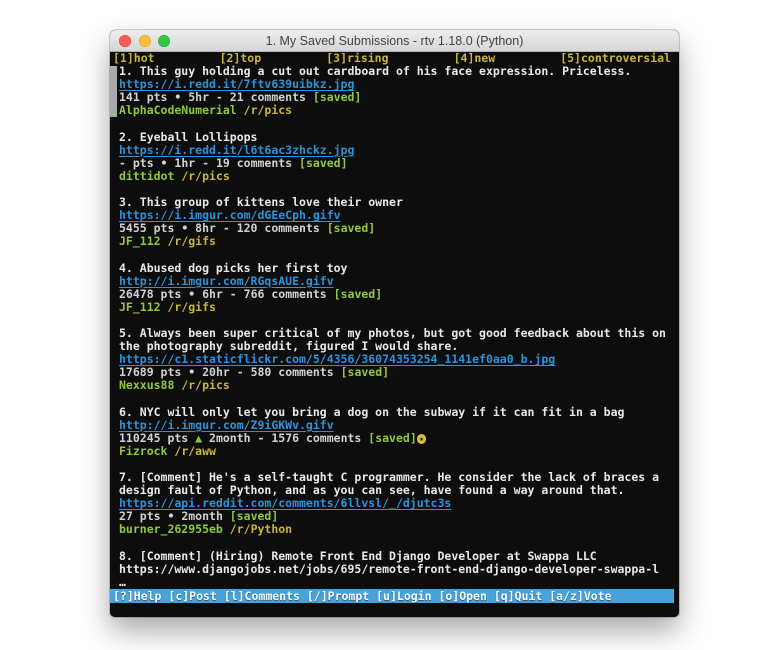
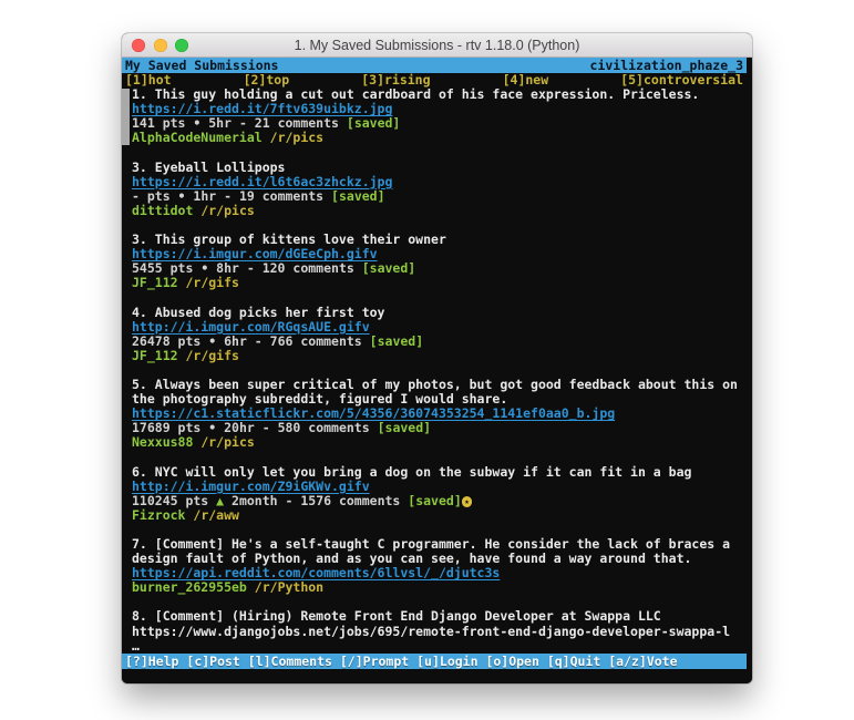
  1. My Saved Submissions - rtv 1.18.0 (Python)
+ My Saved Submissions
+ civilization_phaze_3
  [1]hot
  [2]top
  [3]rising
  [4]new
  [5]controversial
  1. This guy holding a cut out cardboard of his face expression. Priceless.
  https://i.redd.it/7ftv639uibkz.jpg
  141 pts • 5hr - 21 comments [saved]
  AlphaCodeNumerial /r/pics
- 2. Eyeball Lollipops
+ 3. Eyeball Lollipops
  https://i.redd.it/l6t6ac3zhckz.jpg
  - pts • 1hr - 19 comments [saved]
  dittidot /r/pics
  3. This group of kittens love their owner
  https://i.imgur.com/dGEeCph.gifv
  5455 pts • 8hr - 120 comments [saved]
  JF_112 /r/gifs
  4. Abused dog picks her first toy
  http://i.imgur.com/RGqsAUE.gifv
  26478 pts • 6hr - 766 comments [saved]
  JF_112 /r/gifs
  5. Always been super critical of my photos, but got good feedback about this on the photography subreddit, figured I would share.
  https://c1.staticflickr.com/5/4356/36074353254_1141ef0aa0_b.jpg
  17689 pts • 20hr - 580 comments [saved]
  Nexxus88 /r/pics
  6. NYC will only let you bring a dog on the subway if it can fit in a bag
  http://i.imgur.com/Z9iGKWv.gifv
  110245 pts ▲ 2month - 1576 comments [saved] ★
  Fizrock /r/aww
  7. [Comment] He's a self-taught C programmer. He consider the lack of braces a design fault of Python, and as you can see, have found a way around that.
  https://api.reddit.com/comments/6llvsl/_/djutc3s
- 27 pts • 2month [saved]
  burner_262955eb /r/Python
  8. [Comment] (Hiring) Remote Front End Django Developer at Swappa LLC
  https://www.djangojobs.net/jobs/695/remote-front-end-django-developer-swappa-l
  …
  [?]Help
  [c]Post
  [l]Comments
  [/]Prompt
  [u]Login
  [o]Open
  [q]Quit
  [a/z]Vote
